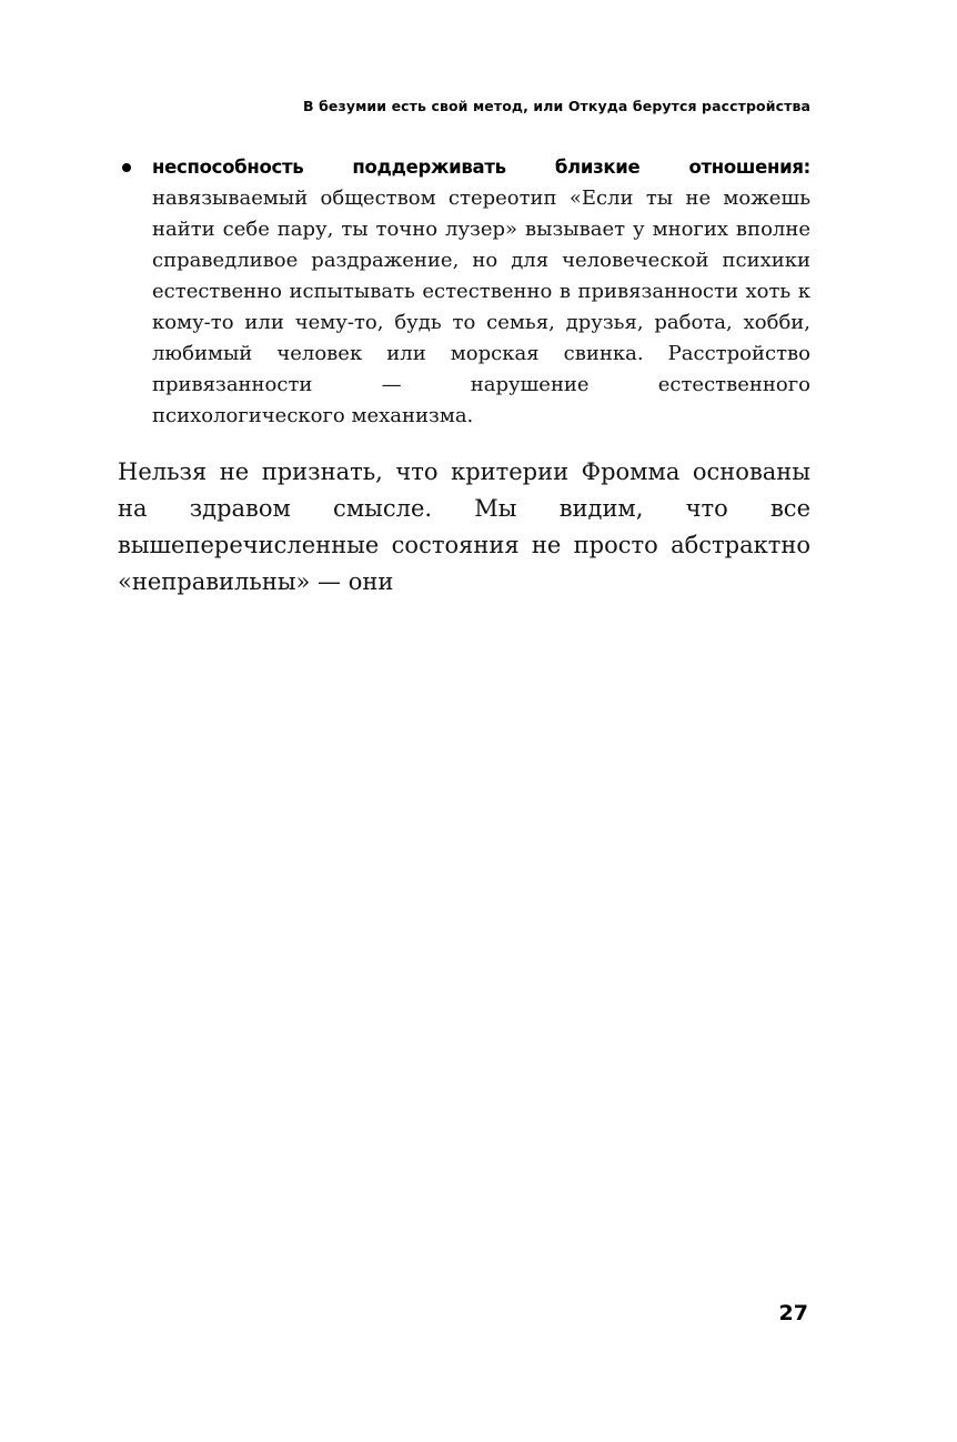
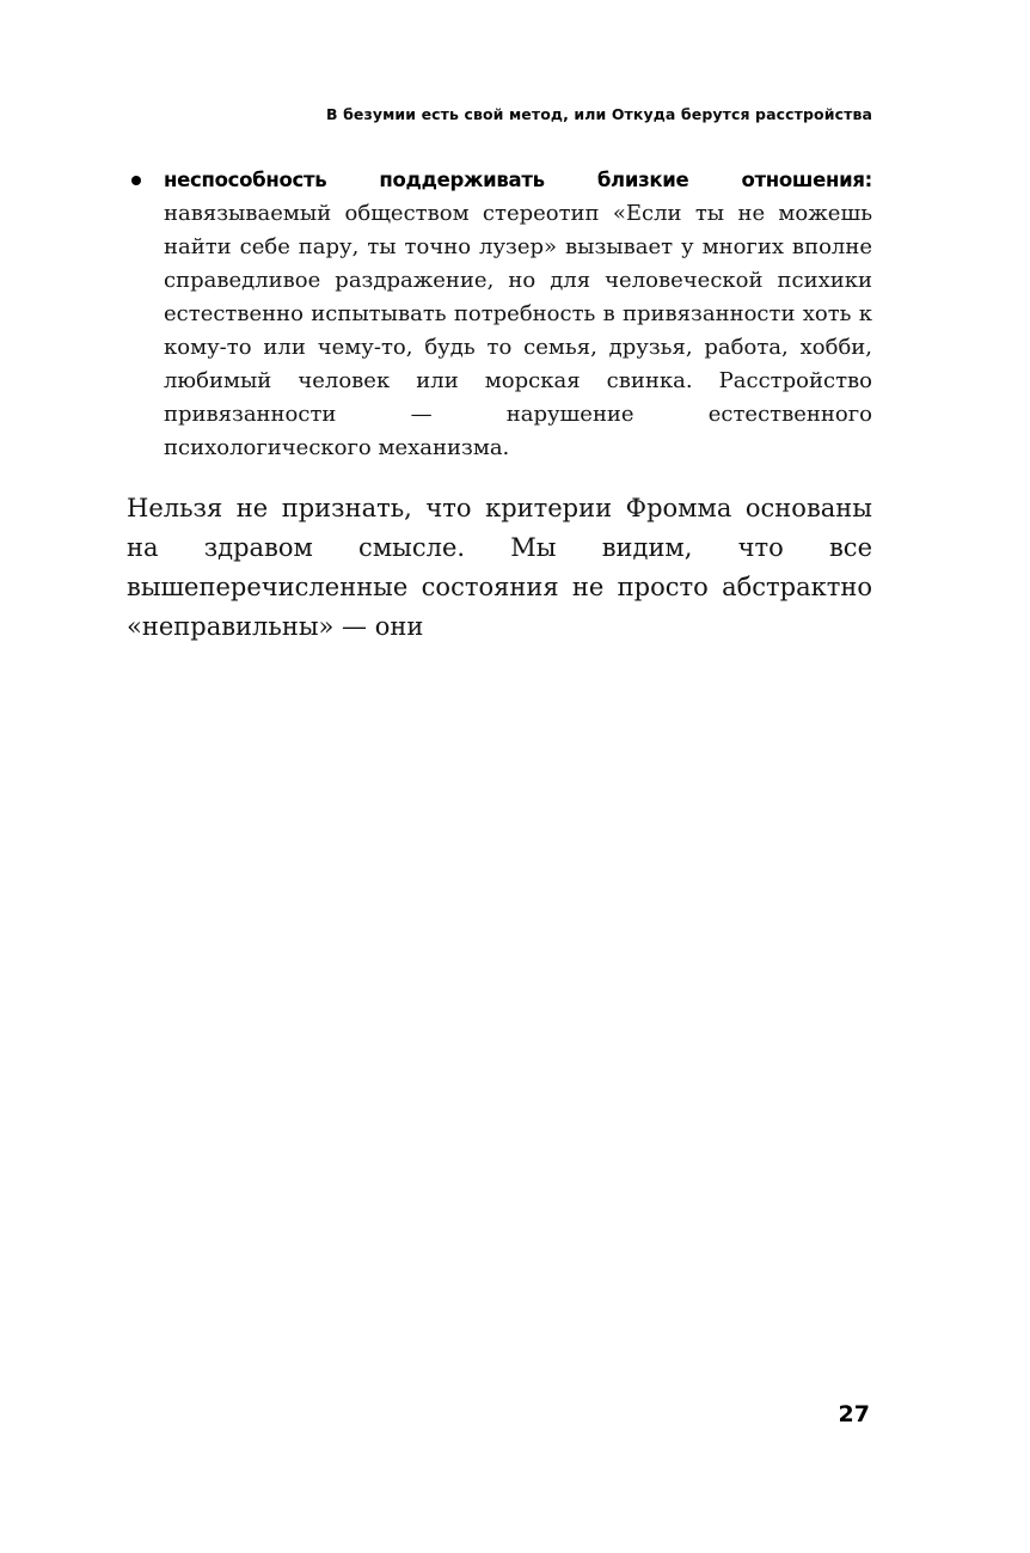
  В безумии есть свой метод, или Откуда берутся расстройства
- неспособность поддерживать близкие отношения: навязываемый обществом стереотип «Если ты не можешь найти себе пару, ты точно лузер» вызывает у многих вполне справедливое раздражение, но для человеческой психики естественно испытывать естественно в привязанности хоть к кому-то или чему-то, будь то семья, друзья, работа, хобби, любимый человек или морская свинка. Расстройство привязанности — нарушение естественного психологического механизма.
+ неспособность поддерживать близкие отношения: навязываемый обществом стереотип «Если ты не можешь найти себе пару, ты точно лузер» вызывает у многих вполне справедливое раздражение, но для человеческой психики естественно испытывать потребность в привязанности хоть к кому-то или чему-то, будь то семья, друзья, работа, хобби, любимый человек или морская свинка. Расстройство привязанности — нарушение естественного психологического механизма.
  Нельзя не признать, что критерии Фромма основаны на здравом смысле. Мы видим, что все вышеперечисленные состояния не просто абстрактно «неправильны» — они
  27
